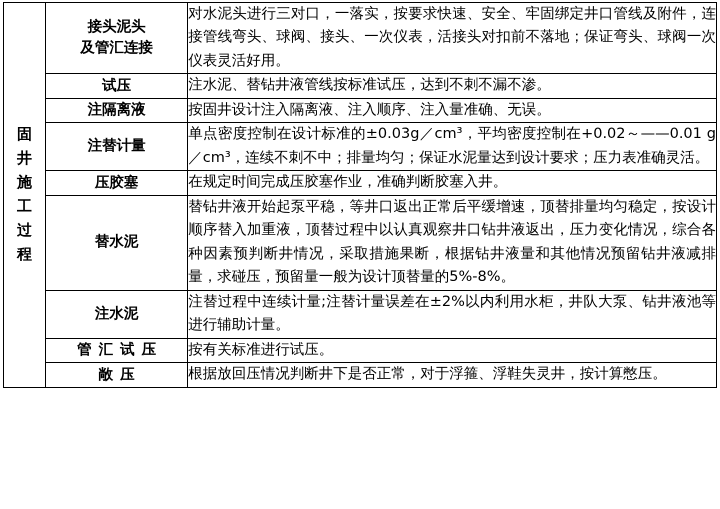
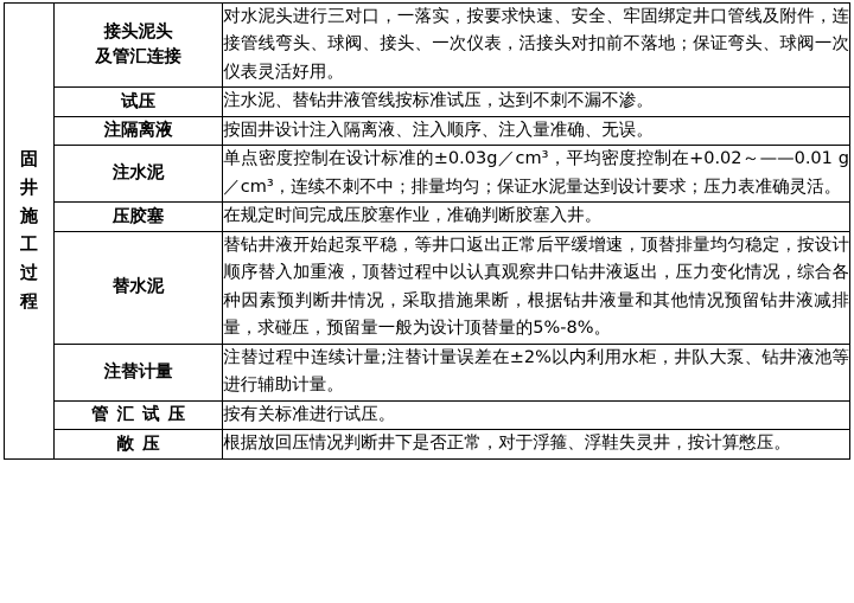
  固 井 施 工 过 程	接头泥头 及管汇连接	对水泥头进行三对口，一落实，按要求快速、安全、牢固绑定井口管线及附件，连接管线弯头、球阀、接头、一次仪表，活接头对扣前不落地；保证弯头、球阀一次仪表灵活好用。
  试压	注水泥、替钻井液管线按标准试压，达到不刺不漏不渗。
  注隔离液	按固井设计注入隔离液、注入顺序、注入量准确、无误。
- 注替计量	单点密度控制在设计标准的±0.03g／cm³，平均密度控制在+0.02～——0.01 g／cm³，连续不刺不中；排量均匀；保证水泥量达到设计要求；压力表准确灵活。
+ 注水泥	单点密度控制在设计标准的±0.03g／cm³，平均密度控制在+0.02～——0.01 g／cm³，连续不刺不中；排量均匀；保证水泥量达到设计要求；压力表准确灵活。
  压胶塞	在规定时间完成压胶塞作业，准确判断胶塞入井。
  替水泥	替钻井液开始起泵平稳，等井口返出正常后平缓增速，顶替排量均匀稳定，按设计顺序替入加重液，顶替过程中以认真观察井口钻井液返出，压力变化情况，综合各种因素预判断井情况，采取措施果断，根据钻井液量和其他情况预留钻井液减排量，求碰压，预留量一般为设计顶替量的5%-8%。
- 注水泥	注替过程中连续计量;注替计量误差在±2%以内利用水柜，井队大泵、钻井液池等进行辅助计量。
+ 注替计量	注替过程中连续计量;注替计量误差在±2%以内利用水柜，井队大泵、钻井液池等进行辅助计量。
  管汇试压	按有关标准进行试压。
  敞压	根据放回压情况判断井下是否正常，对于浮箍、浮鞋失灵井，按计算憋压。
